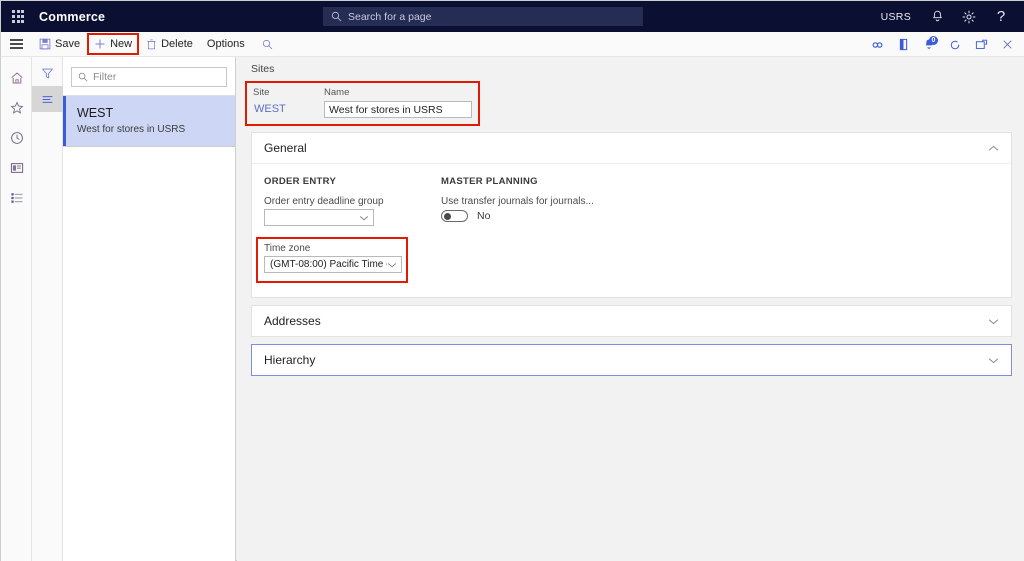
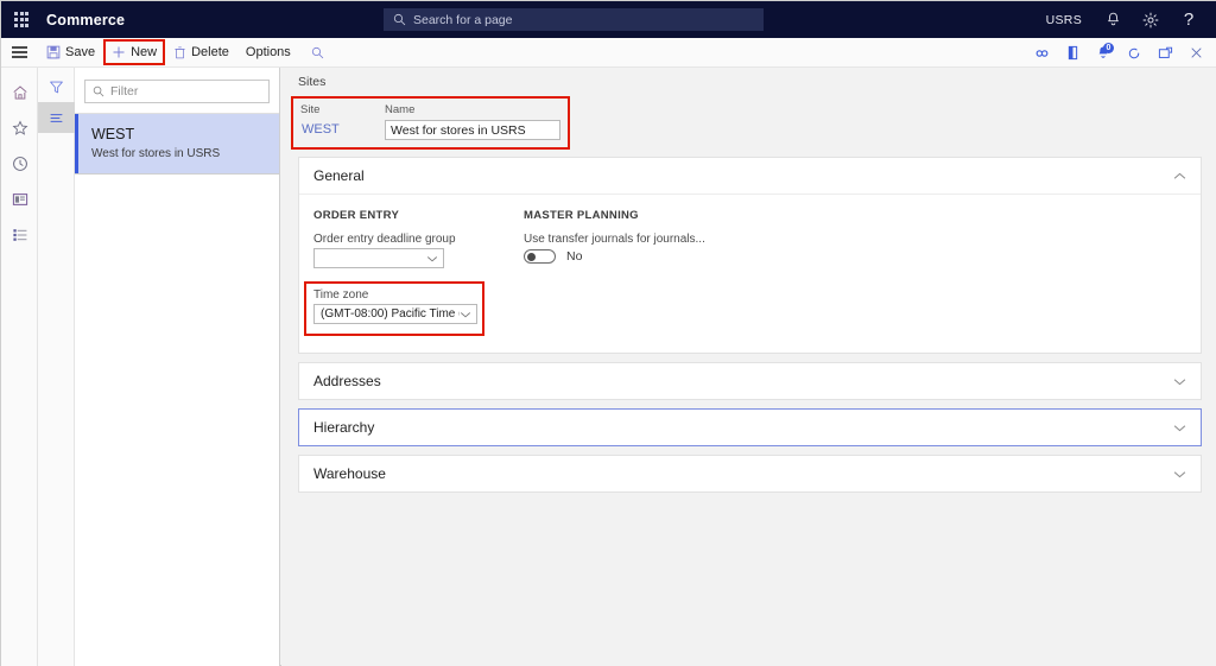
  Commerce
  Search for a page
  USRS
  ?
  Save
  New
  Delete
  Options
  Filter
  WEST
  West for stores in USRS
  Sites
  Site
  WEST
  Name
  West for stores in USRS
  General
  ORDER ENTRY
  Order entry deadline group
  Time zone
  (GMT-08:00) Pacific Time
  MASTER PLANNING
  Use transfer journals for journals...
  No
  Addresses
  Hierarchy
+ Warehouse
